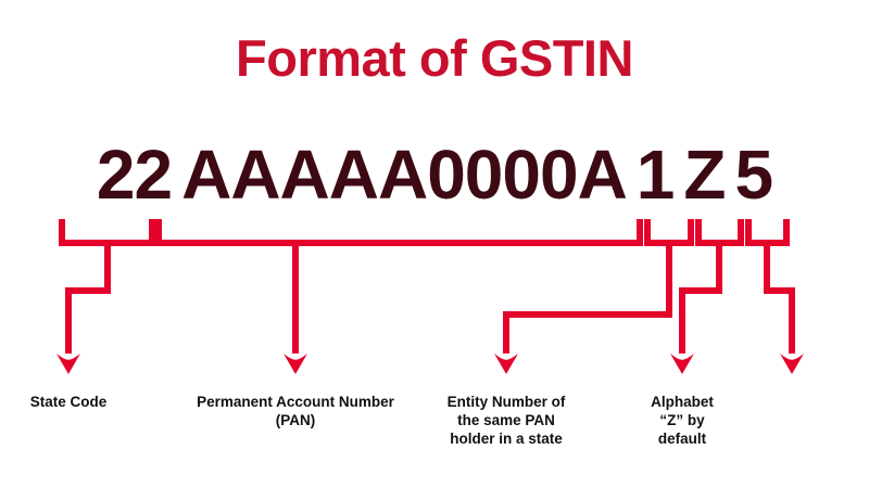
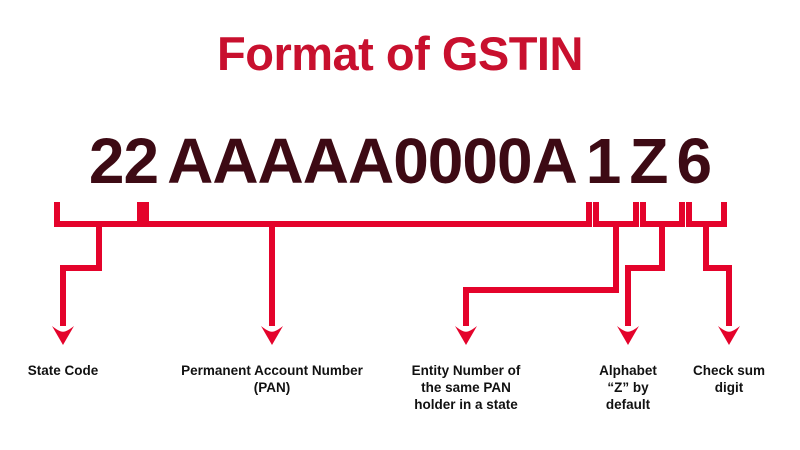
  Format of GSTIN
- 22 AAAAA0000A 1 Z 5
+ 22 AAAAA0000A 1 Z 6
  State Code
  Permanent Account Number
  (PAN)
  Entity Number of
  the same PAN
  holder in a state
  Alphabet
  “Z” by
  default
+ Check sum
+ digit
